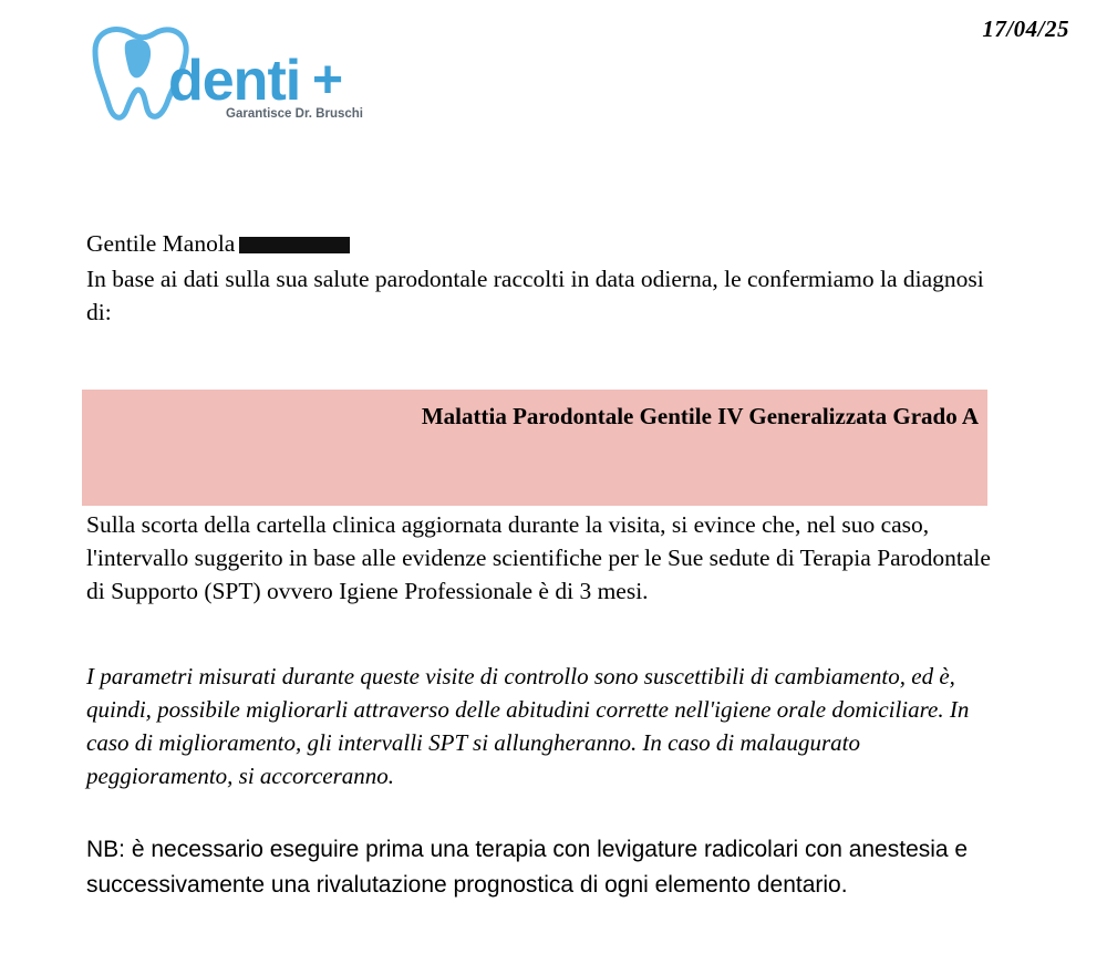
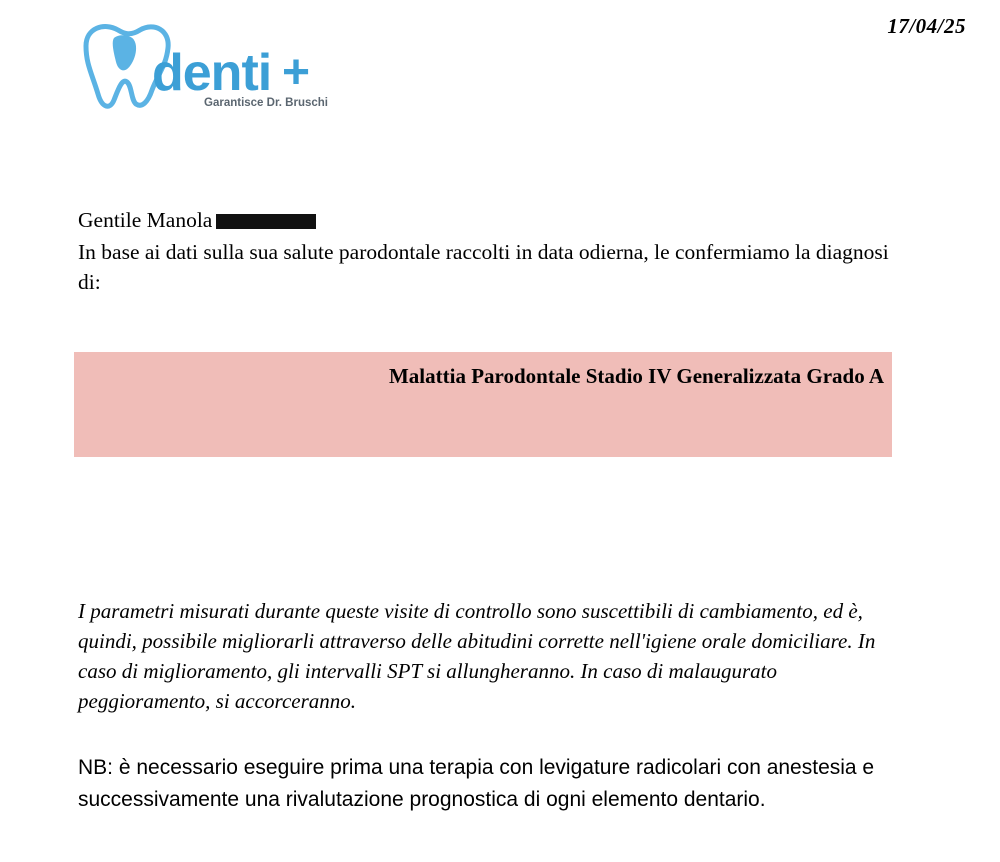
  17/04/25
  denti
  +
  Garantisce Dr. Bruschi
  Gentile Manola
  In base ai dati sulla sua salute parodontale raccolti in data odierna, le confermiamo la diagnosi di:
- Malattia Parodontale Gentile IV Generalizzata Grado A
+ Malattia Parodontale Stadio IV Generalizzata Grado A
- Sulla scorta della cartella clinica aggiornata durante la visita, si evince che, nel suo caso, l'intervallo suggerito in base alle evidenze scientifiche per le Sue sedute di Terapia Parodontale di Supporto (SPT) ovvero Igiene Professionale è di 3 mesi.
  I parametri misurati durante queste visite di controllo sono suscettibili di cambiamento, ed è, quindi, possibile migliorarli attraverso delle abitudini corrette nell'igiene orale domiciliare. In caso di miglioramento, gli intervalli SPT si allungheranno. In caso di malaugurato peggioramento, si accorceranno.
  NB: è necessario eseguire prima una terapia con levigature radicolari con anestesia e successivamente una rivalutazione prognostica di ogni elemento dentario.
